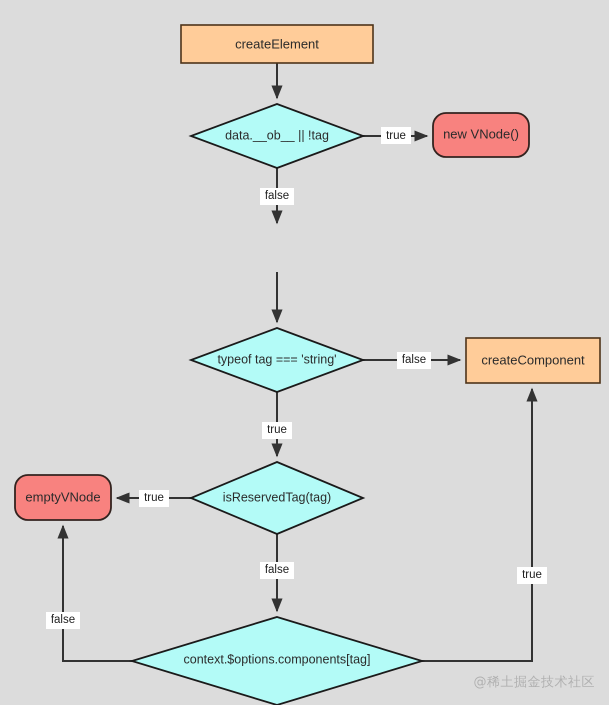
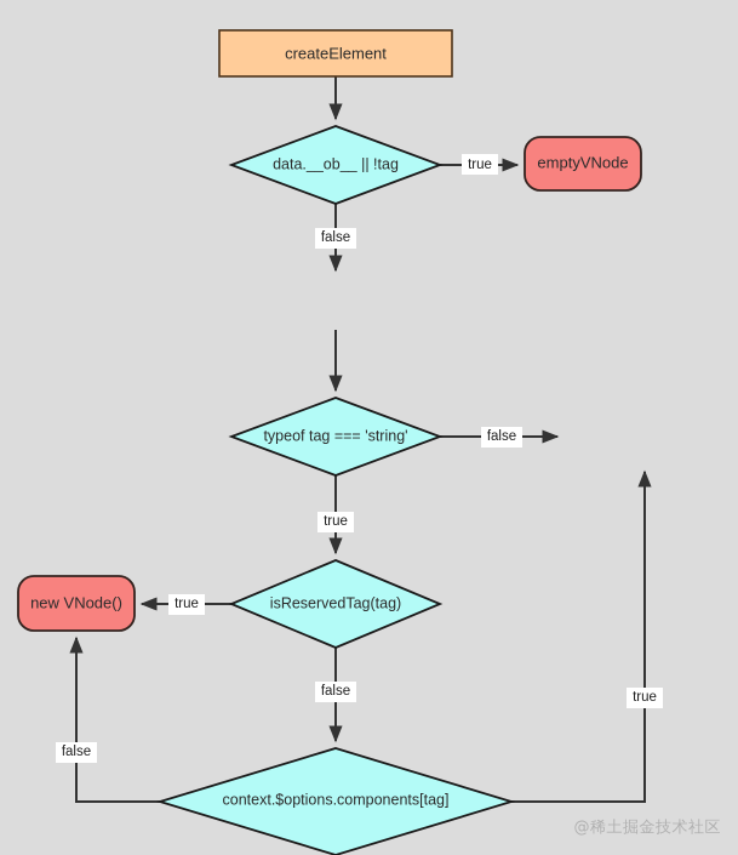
  createElement
  data.__ob__ || !tag
- new VNode()
+ emptyVNode
  typeof tag === 'string'
- createComponent
  isReservedTag(tag)
- emptyVNode
+ new VNode()
  context.$options.components[tag]
  true
  false
  false
  true
  true
  false
  false
  true
  @稀土掘金技术社区
